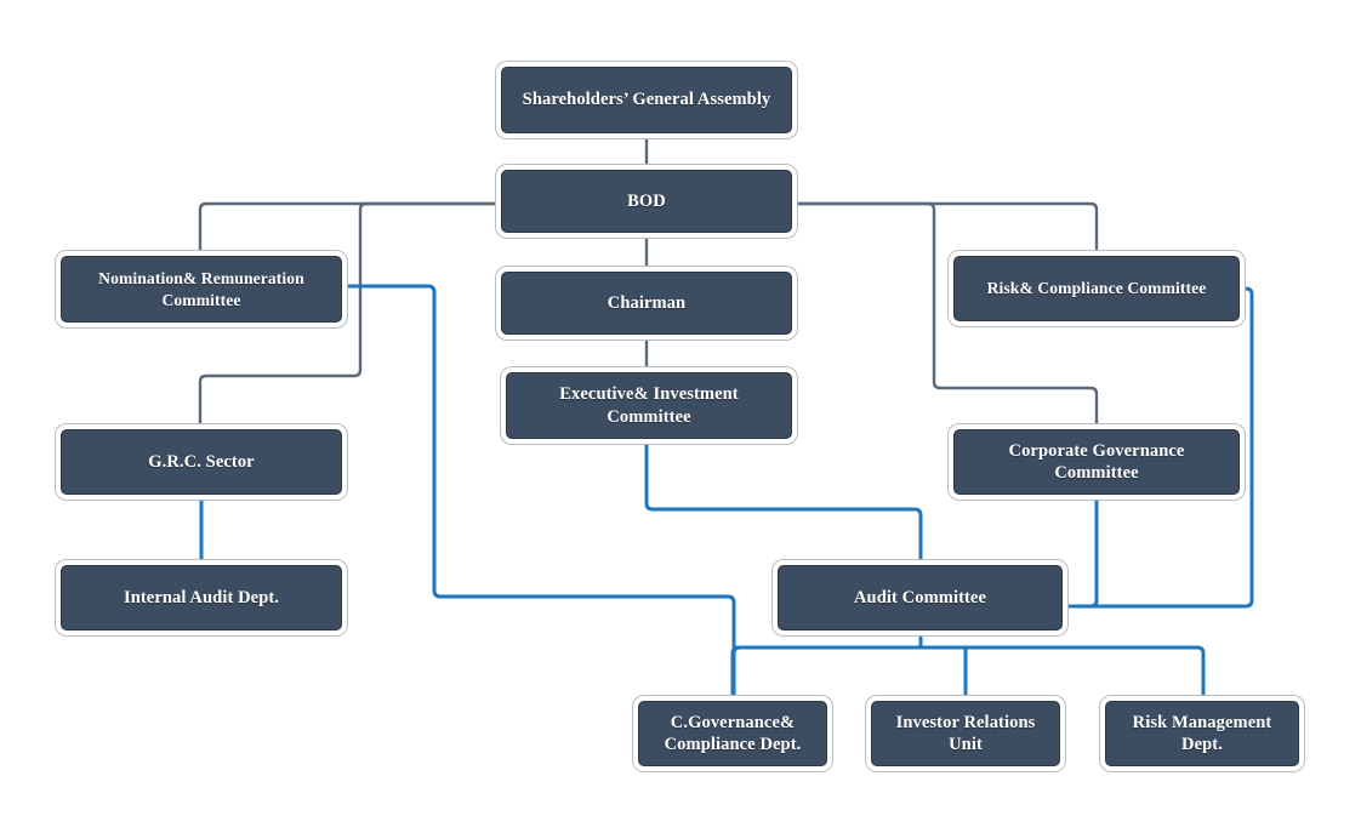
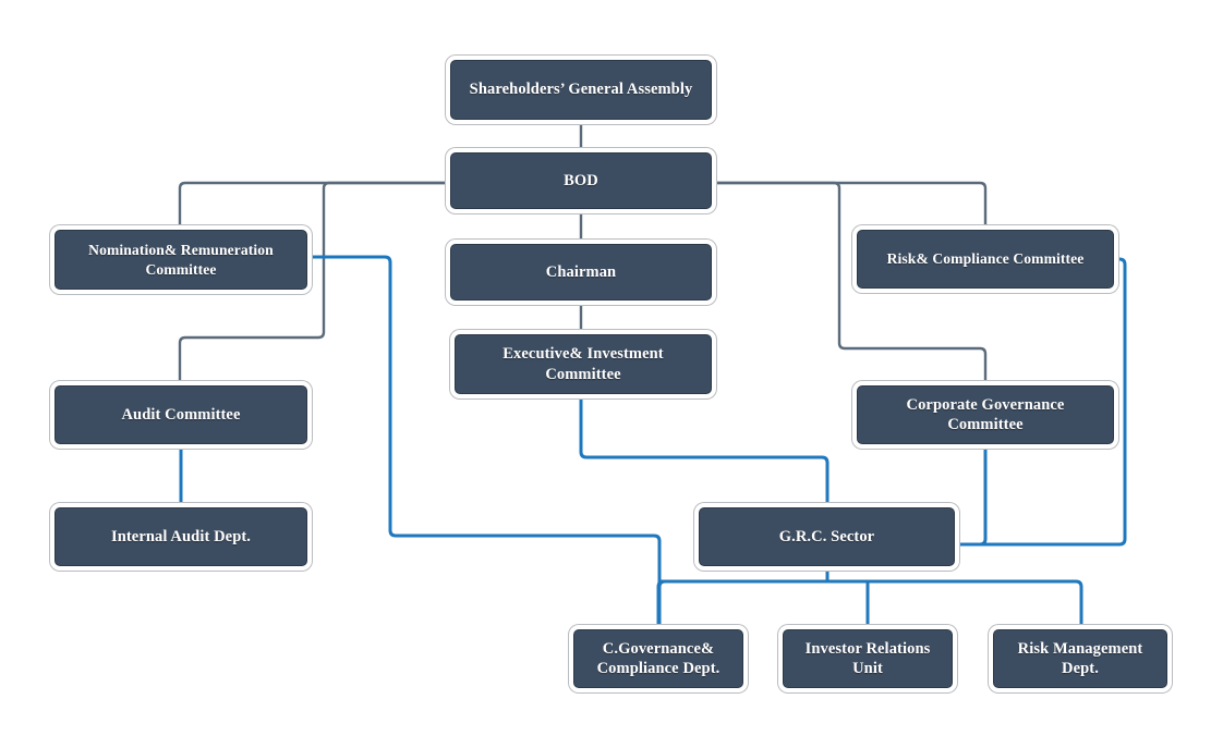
  Shareholders’ General Assembly
  BOD
  Chairman
  Executive& Investment
  Committee
  Nomination& Remuneration
  Committee
- G.R.C. Sector
+ Audit Committee
  Internal Audit Dept.
  Risk& Compliance Committee
  Corporate Governance
  Committee
- Audit Committee
+ G.R.C. Sector
  C.Governance&
  Compliance Dept.
  Investor Relations
  Unit
  Risk Management
  Dept.
